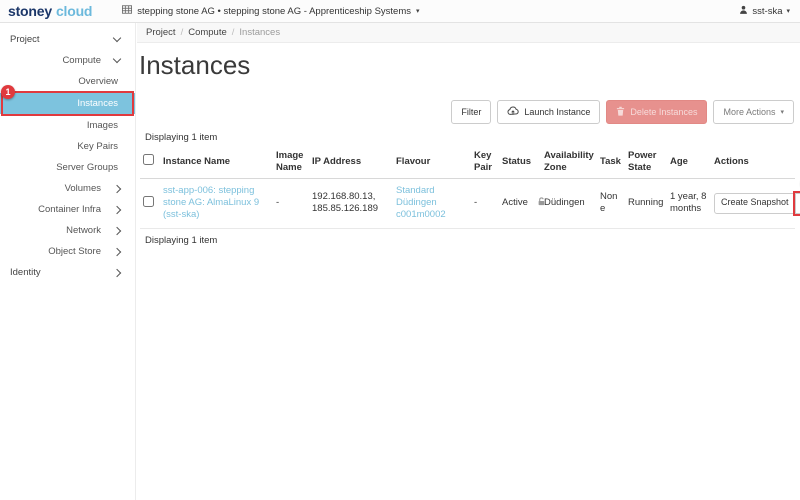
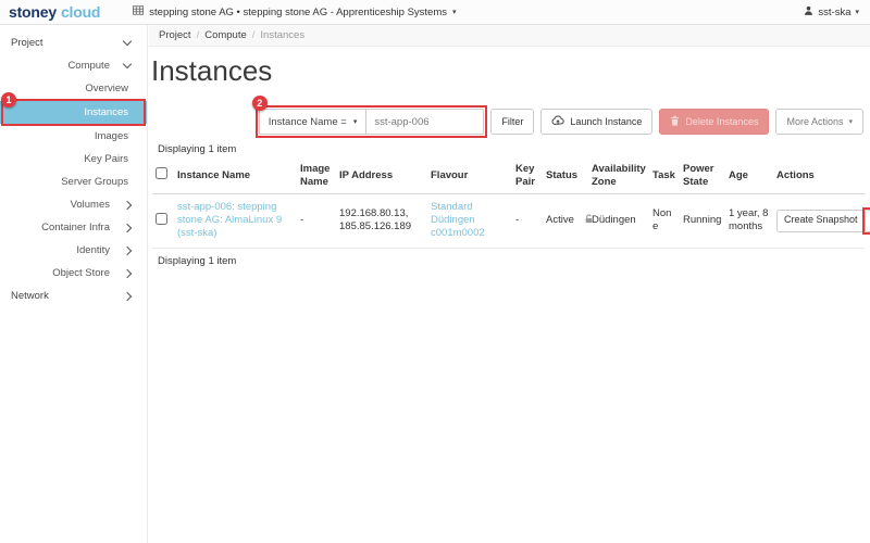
  stoney cloud
  stepping stone AG • stepping stone AG - Apprenticeship Systems
  sst-ska
  Project
  Compute
  Overview
  Instances
  1
  Images
  Key Pairs
  Server Groups
  Volumes
  Container Infra
- Network
+ Identity
  Object Store
- Identity
+ Network
  Project
  /
  Compute
  /
  Instances
  Instances
+ Instance Name =
+ sst-app-006
+ 2
  Filter
  Launch Instance
  Delete Instances
  More Actions
  Displaying 1 item
  	Instance Name	Image Name	IP Address	Flavour	Key Pair	Status	Availability Zone	Task	Power State	Age	Actions
  	sst-app-006: stepping stone AG: AlmaLinux 9 (sst-ska)	-	192.168.80.13, 185.85.126.189	Standard Düdingen c001m0002	-	Active	Düdingen	None	Running	1 year, 8 months	Create Snapshot
  Displaying 1 item
